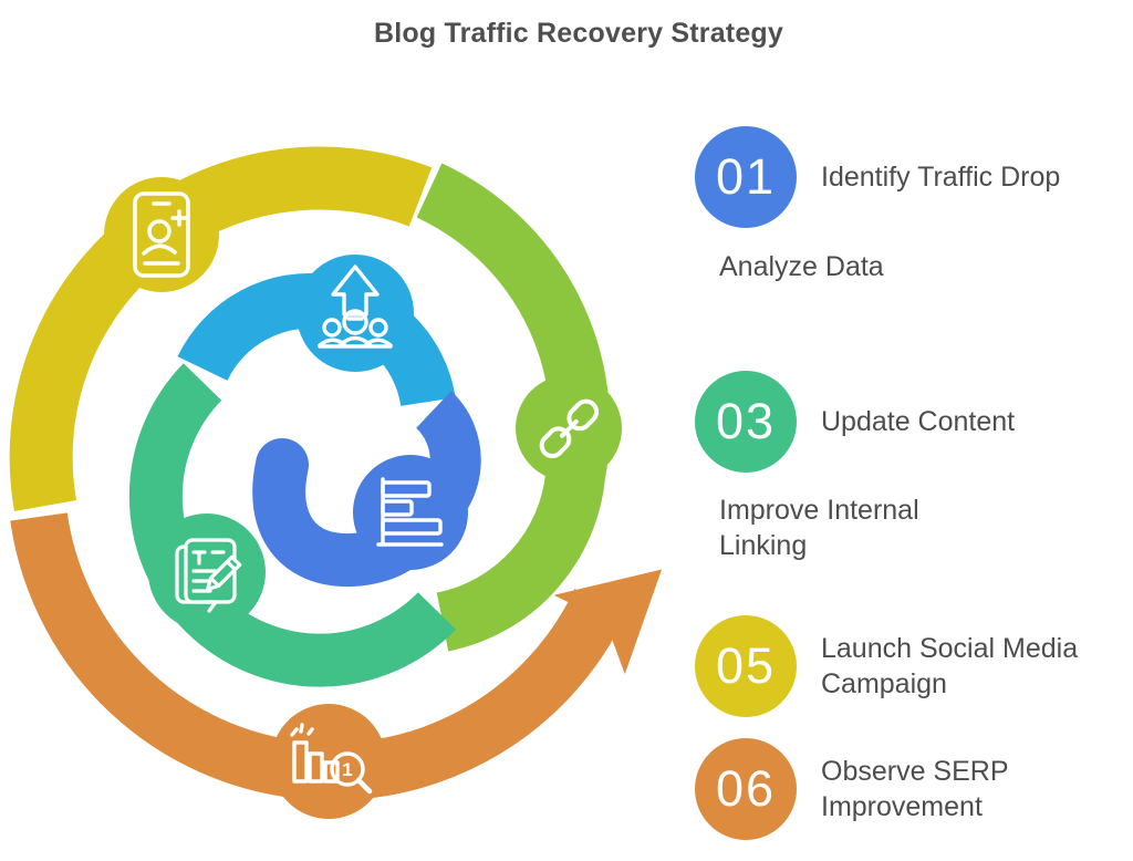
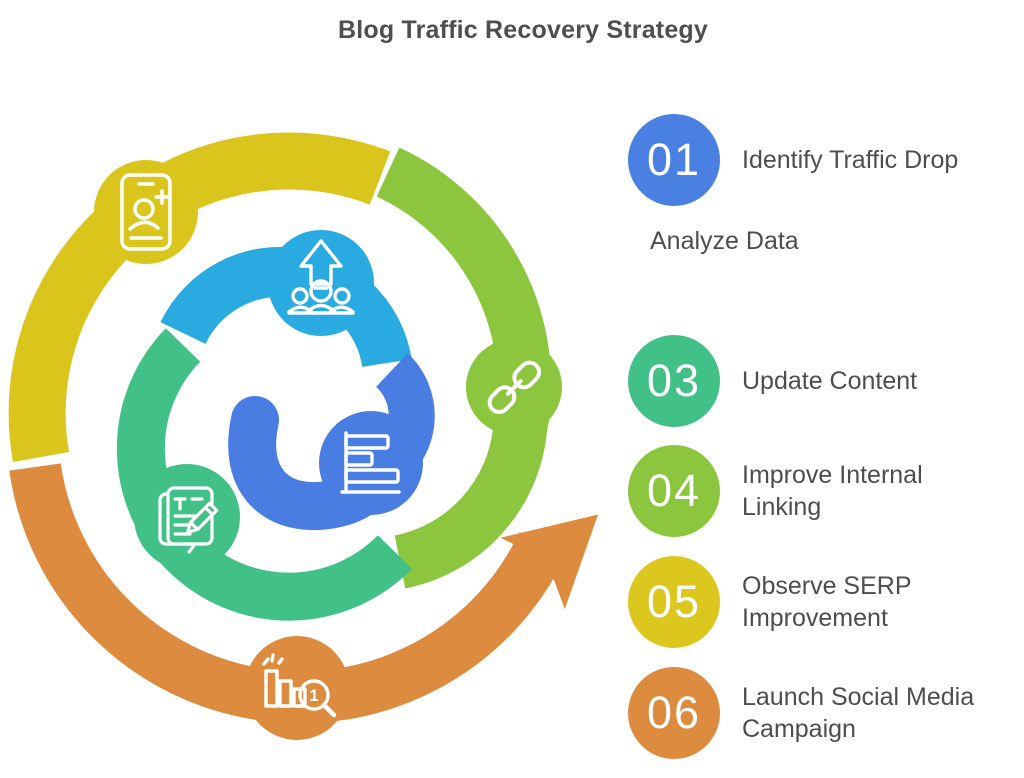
  Blog Traffic Recovery Strategy
  1
  01
  Identify Traffic Drop
  Analyze Data
  03
  Update Content
+ 04
  Improve Internal Linking
  05
- Launch Social Media Campaign
+ Observe SERP Improvement
  06
- Observe SERP Improvement
+ Launch Social Media Campaign
